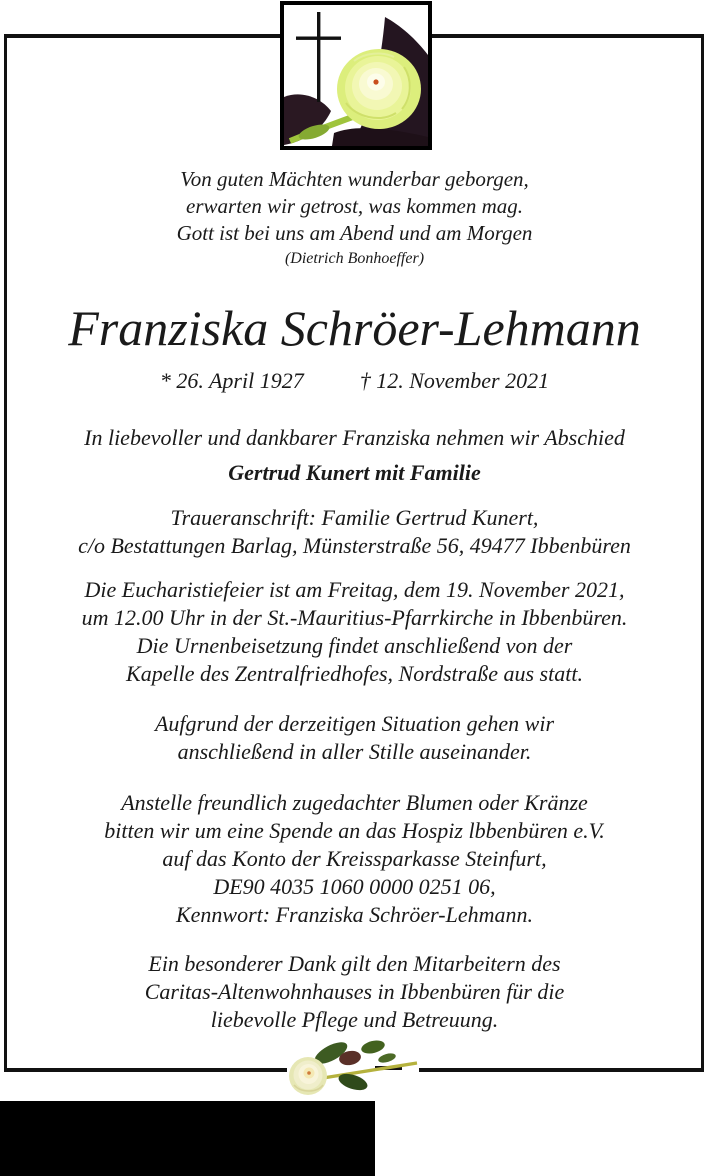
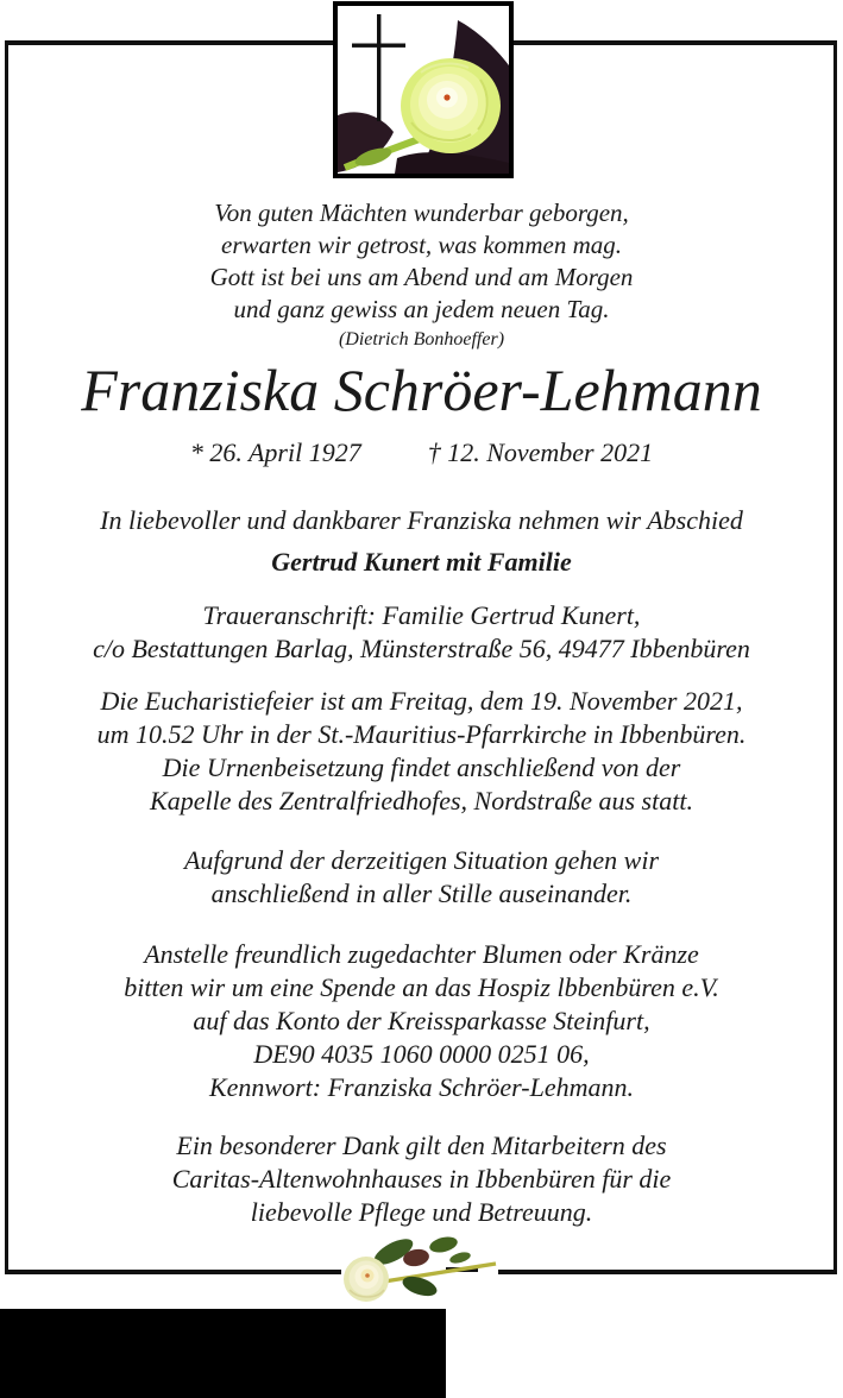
  Von guten Mächten wunderbar geborgen,
  erwarten wir getrost, was kommen mag.
  Gott ist bei uns am Abend und am Morgen
+ und ganz gewiss an jedem neuen Tag.
  (Dietrich Bonhoeffer)
  Franziska Schröer-Lehmann
  * 26. April 1927 † 12. November 2021
  In liebevoller und dankbarer Franziska nehmen wir Abschied
  Gertrud Kunert mit Familie
  Traueranschrift: Familie Gertrud Kunert,
  c/o Bestattungen Barlag, Münsterstraße 56, 49477 Ibbenbüren
  Die Eucharistiefeier ist am Freitag, dem 19. November 2021,
- um 12.00 Uhr in der St.-Mauritius-Pfarrkirche in Ibbenbüren.
+ um 10.52 Uhr in der St.-Mauritius-Pfarrkirche in Ibbenbüren.
  Die Urnenbeisetzung findet anschließend von der
  Kapelle des Zentralfriedhofes, Nordstraße aus statt.
  Aufgrund der derzeitigen Situation gehen wir
  anschließend in aller Stille auseinander.
  Anstelle freundlich zugedachter Blumen oder Kränze
  bitten wir um eine Spende an das Hospiz lbbenbüren e.V.
  auf das Konto der Kreissparkasse Steinfurt,
  DE90 4035 1060 0000 0251 06,
  Kennwort: Franziska Schröer-Lehmann.
  Ein besonderer Dank gilt den Mitarbeitern des
  Caritas-Altenwohnhauses in Ibbenbüren für die
  liebevolle Pflege und Betreuung.
